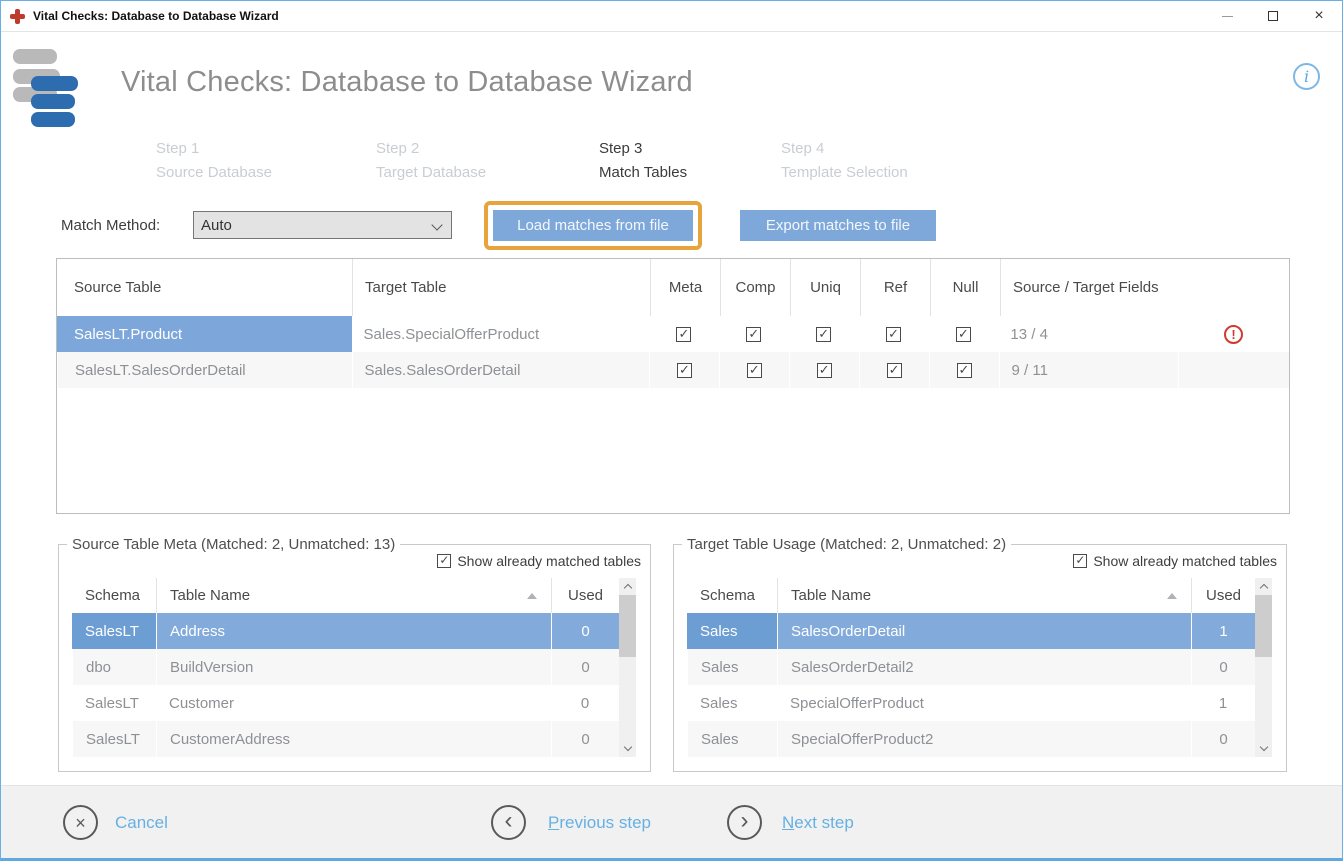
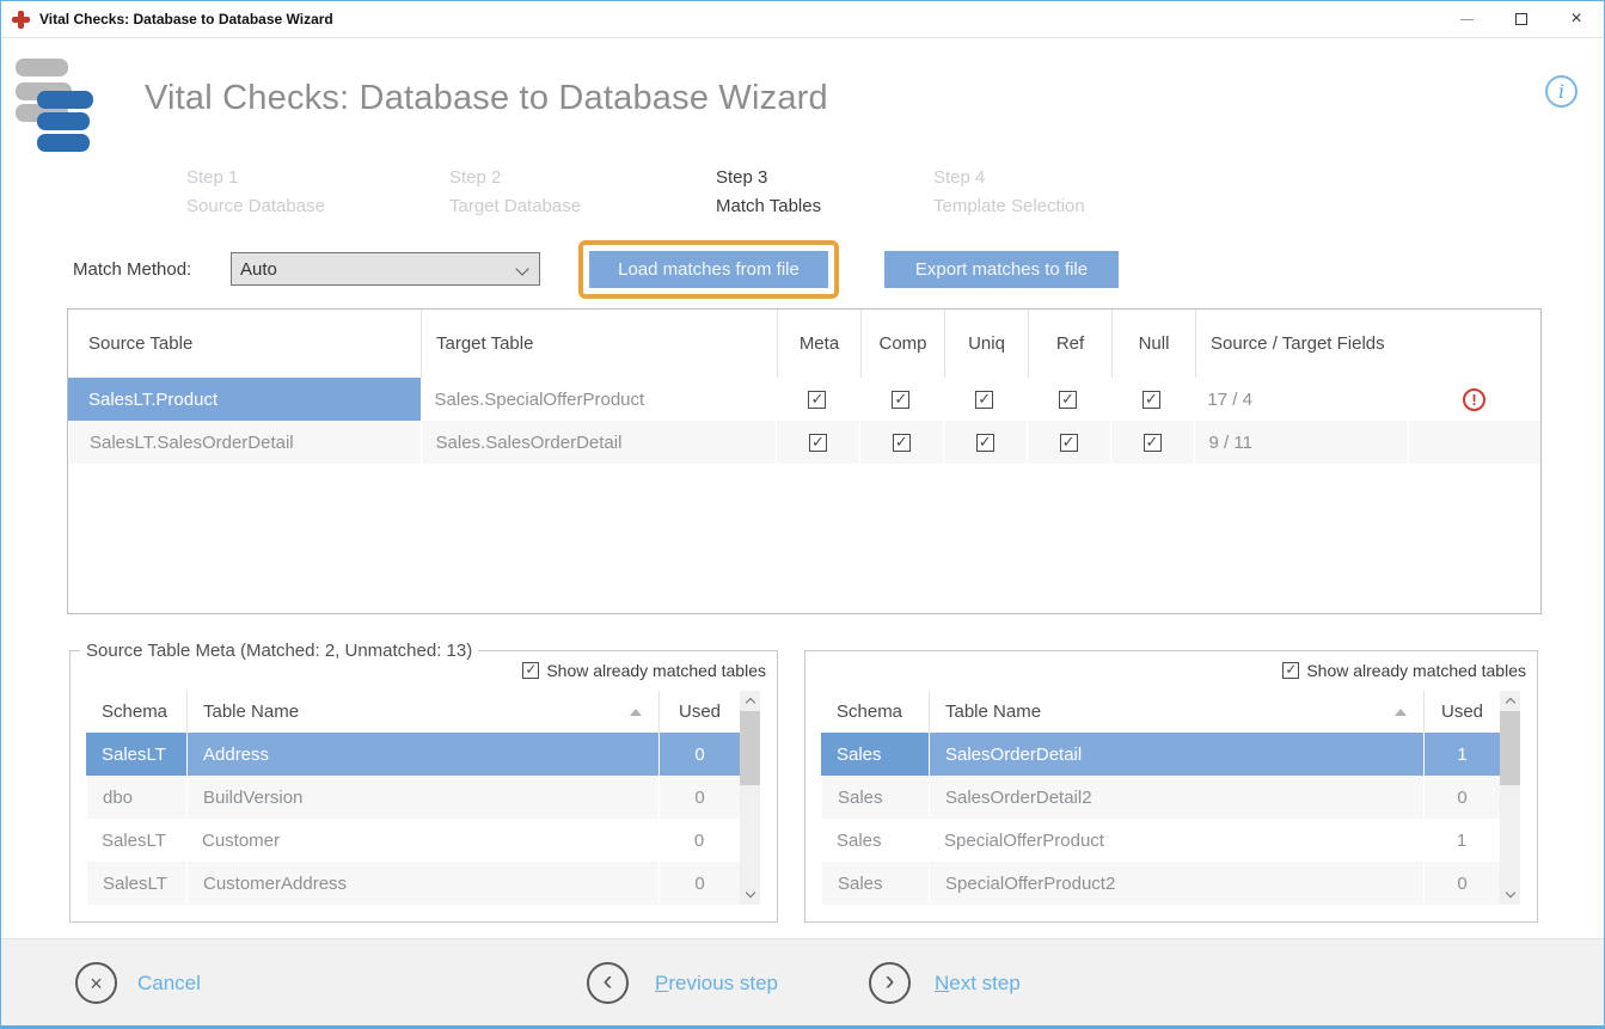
  Vital Checks: Database to Database Wizard
  ×
  Vital Checks: Database to Database Wizard
  i
  Step 1
  Source Database
  Step 2
  Target Database
  Step 3
  Match Tables
  Step 4
  Template Selection
  Match Method:
  Auto
  Load matches from file
  Export matches to file
  Source Table
  Target Table
  Meta
  Comp
  Uniq
  Ref
  Null
  Source / Target Fields
  SalesLT.Product
  Sales.SpecialOfferProduct
- 13 / 4
+ 17 / 4
  !
  SalesLT.SalesOrderDetail
  Sales.SalesOrderDetail
  9 / 11
  Source Table Meta (Matched: 2, Unmatched: 13)
  Show already matched tables
  Schema
  Table Name
  Used
  SalesLT
  Address
  0
  dbo
  BuildVersion
  0
  SalesLT
  Customer
  0
  SalesLT
  CustomerAddress
  0
- Target Table Usage (Matched: 2, Unmatched: 2)
  Show already matched tables
  Schema
  Table Name
  Used
  Sales
  SalesOrderDetail
  1
  Sales
  SalesOrderDetail2
  0
  Sales
  SpecialOfferProduct
  1
  Sales
  SpecialOfferProduct2
  0
  ×
  Cancel
  ‹
  Previous step
  ›
  Next step
